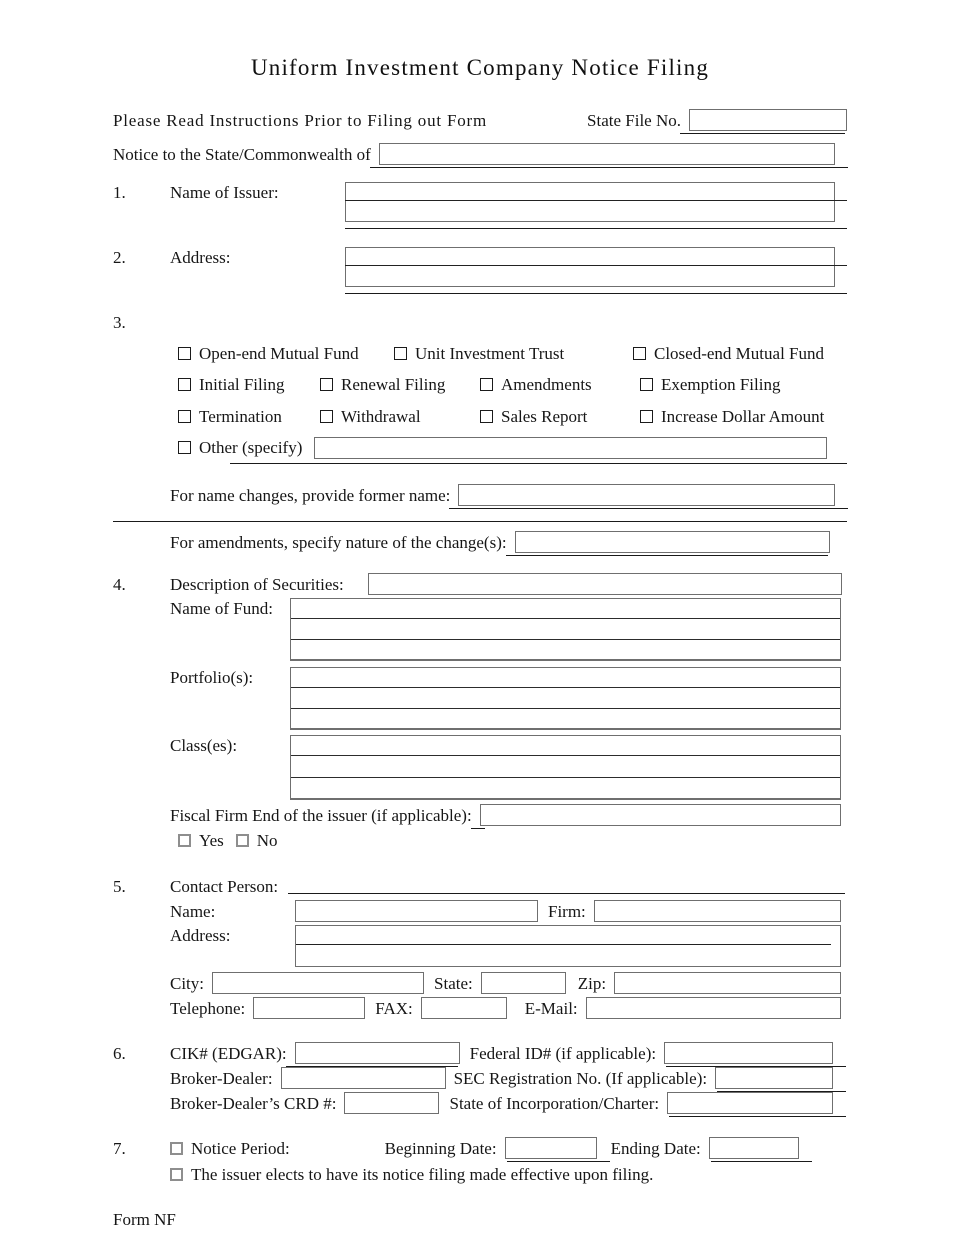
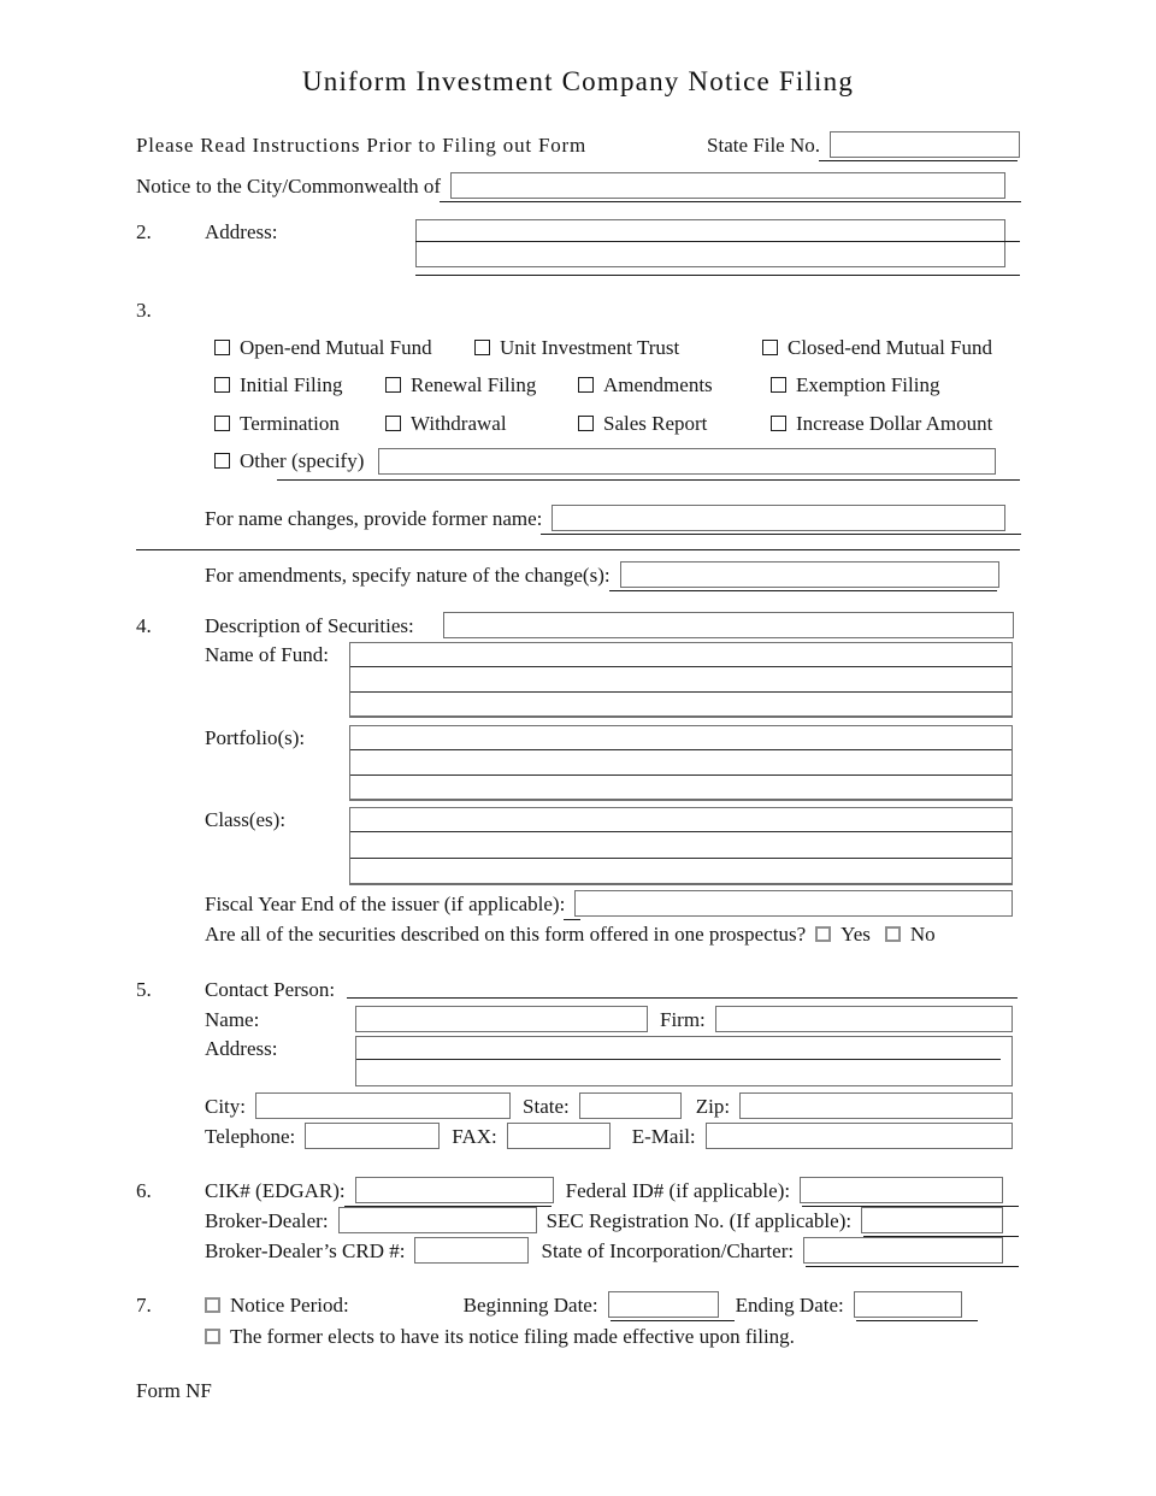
  Uniform Investment Company Notice Filing
  Please Read Instructions Prior to Filing out Form
  State File No.
- Notice to the State/Commonwealth of
+ Notice to the City/Commonwealth of
- 1.
- Name of Issuer:
  2.
  Address:
  3.
  Open-end Mutual Fund
  Unit Investment Trust
  Closed-end Mutual Fund
  Initial Filing
  Renewal Filing
  Amendments
  Exemption Filing
  Termination
  Withdrawal
  Sales Report
  Increase Dollar Amount
  Other (specify)
  For name changes, provide former name:
  For amendments, specify nature of the change(s):
  4.
  Description of Securities:
  Name of Fund:
  Portfolio(s):
  Class(es):
- Fiscal Firm End of the issuer (if applicable):
+ Fiscal Year End of the issuer (if applicable):
+ Are all of the securities described on this form offered in one prospectus?
  Yes
  No
  5.
  Contact Person:
  Name:
  Firm:
  Address:
  City:
  State:
  Zip:
  Telephone:
  FAX:
  E-Mail:
  6.
  CIK# (EDGAR):
  Federal ID# (if applicable):
  Broker-Dealer:
  SEC Registration No. (If applicable):
  Broker-Dealer’s CRD #:
  State of Incorporation/Charter:
  7.
  Notice Period:
  Beginning Date:
  Ending Date:
- The issuer elects to have its notice filing made effective upon filing.
+ The former elects to have its notice filing made effective upon filing.
  Form NF
